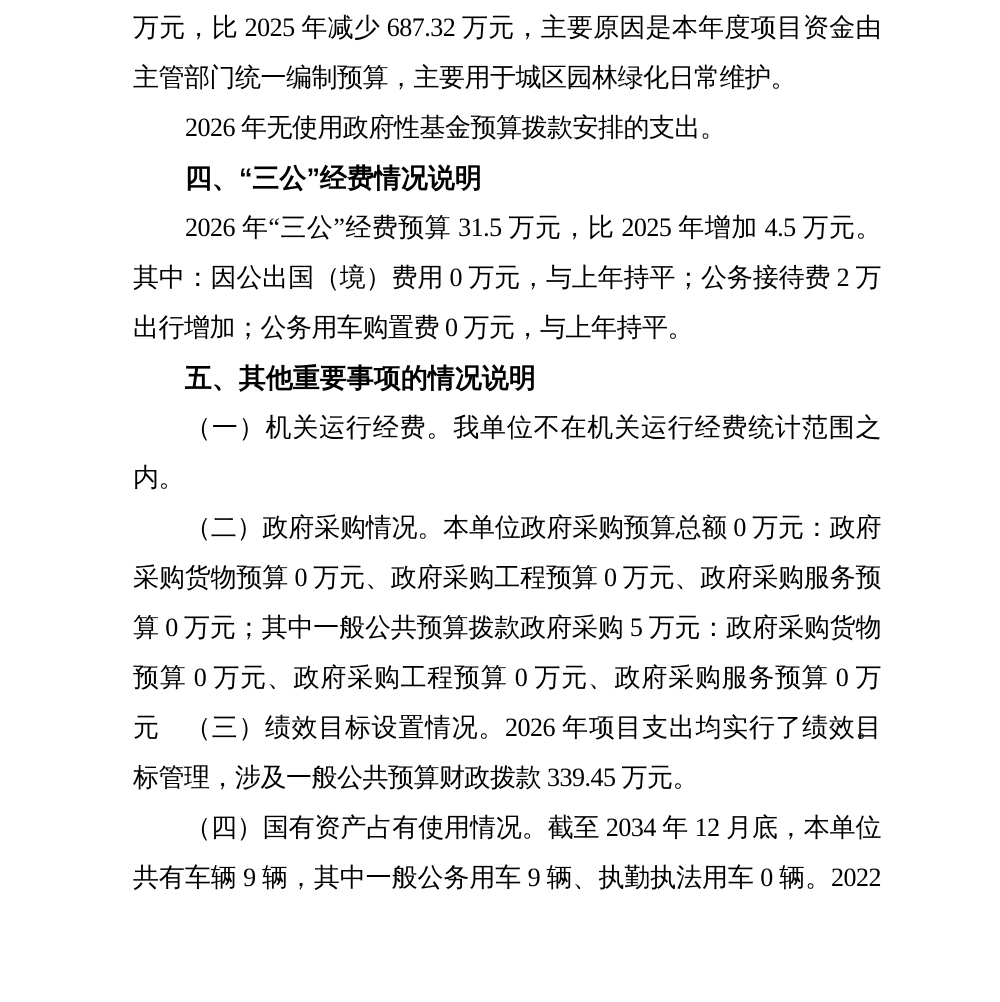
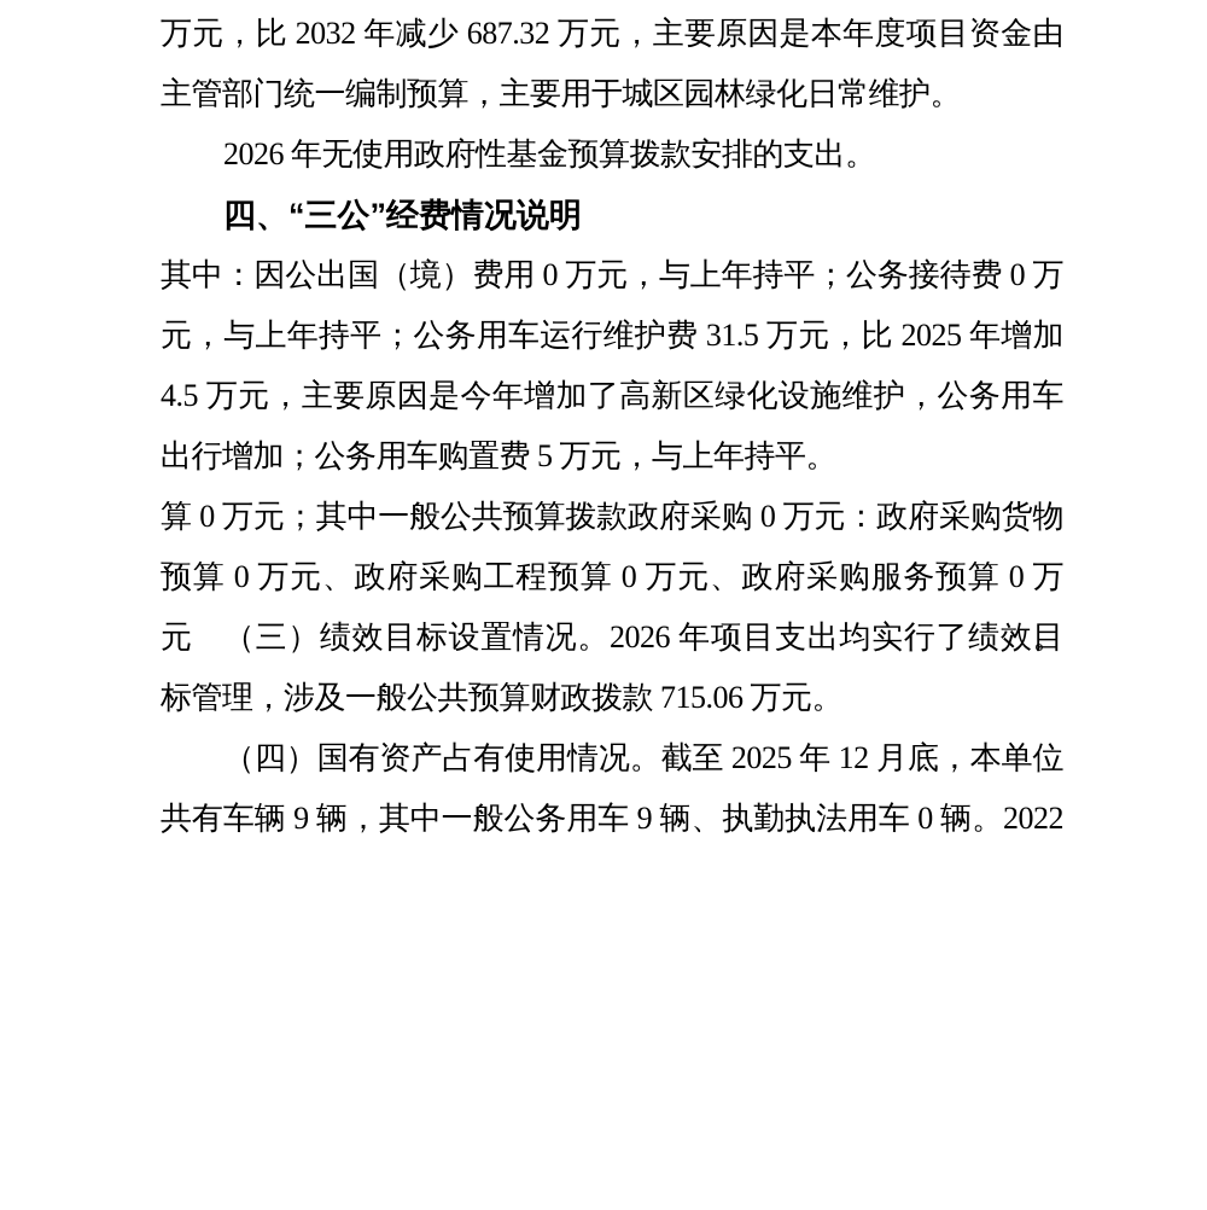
- 万元，比 2025 年减少 687.32 万元，主要原因是本年度项目资金由
+ 万元，比 2032 年减少 687.32 万元，主要原因是本年度项目资金由
  主管部门统一编制预算，主要用于城区园林绿化日常维护。
  2026 年无使用政府性基金预算拨款安排的支出。
  四、“三公”经费情况说明
- 2026 年“三公”经费预算 31.5 万元，比 2025 年增加 4.5 万元。
- 其中：因公出国（境）费用 0 万元，与上年持平；公务接待费 2 万
+ 其中：因公出国（境）费用 0 万元，与上年持平；公务接待费 0 万
+ 元，与上年持平；公务用车运行维护费 31.5 万元，比 2025 年增加
+ 4.5 万元，主要原因是今年增加了高新区绿化设施维护，公务用车
- 出行增加；公务用车购置费 0 万元，与上年持平。
+ 出行增加；公务用车购置费 5 万元，与上年持平。
- 五、其他重要事项的情况说明
- （一）机关运行经费。我单位不在机关运行经费统计范围之
- 内。
- （二）政府采购情况。本单位政府采购预算总额 0 万元：政府
- 采购货物预算 0 万元、政府采购工程预算 0 万元、政府采购服务预
- 算 0 万元；其中一般公共预算拨款政府采购 5 万元：政府采购货物
+ 算 0 万元；其中一般公共预算拨款政府采购 0 万元：政府采购货物
  预算 0 万元、政府采购工程预算 0 万元、政府采购服务预算 0 万元。
  （三）绩效目标设置情况。2026 年项目支出均实行了绩效目
- 标管理，涉及一般公共预算财政拨款 339.45 万元。
+ 标管理，涉及一般公共预算财政拨款 715.06 万元。
- （四）国有资产占有使用情况。截至 2034 年 12 月底，本单位
+ （四）国有资产占有使用情况。截至 2025 年 12 月底，本单位
  共有车辆 9 辆，其中一般公务用车 9 辆、执勤执法用车 0 辆。2022
